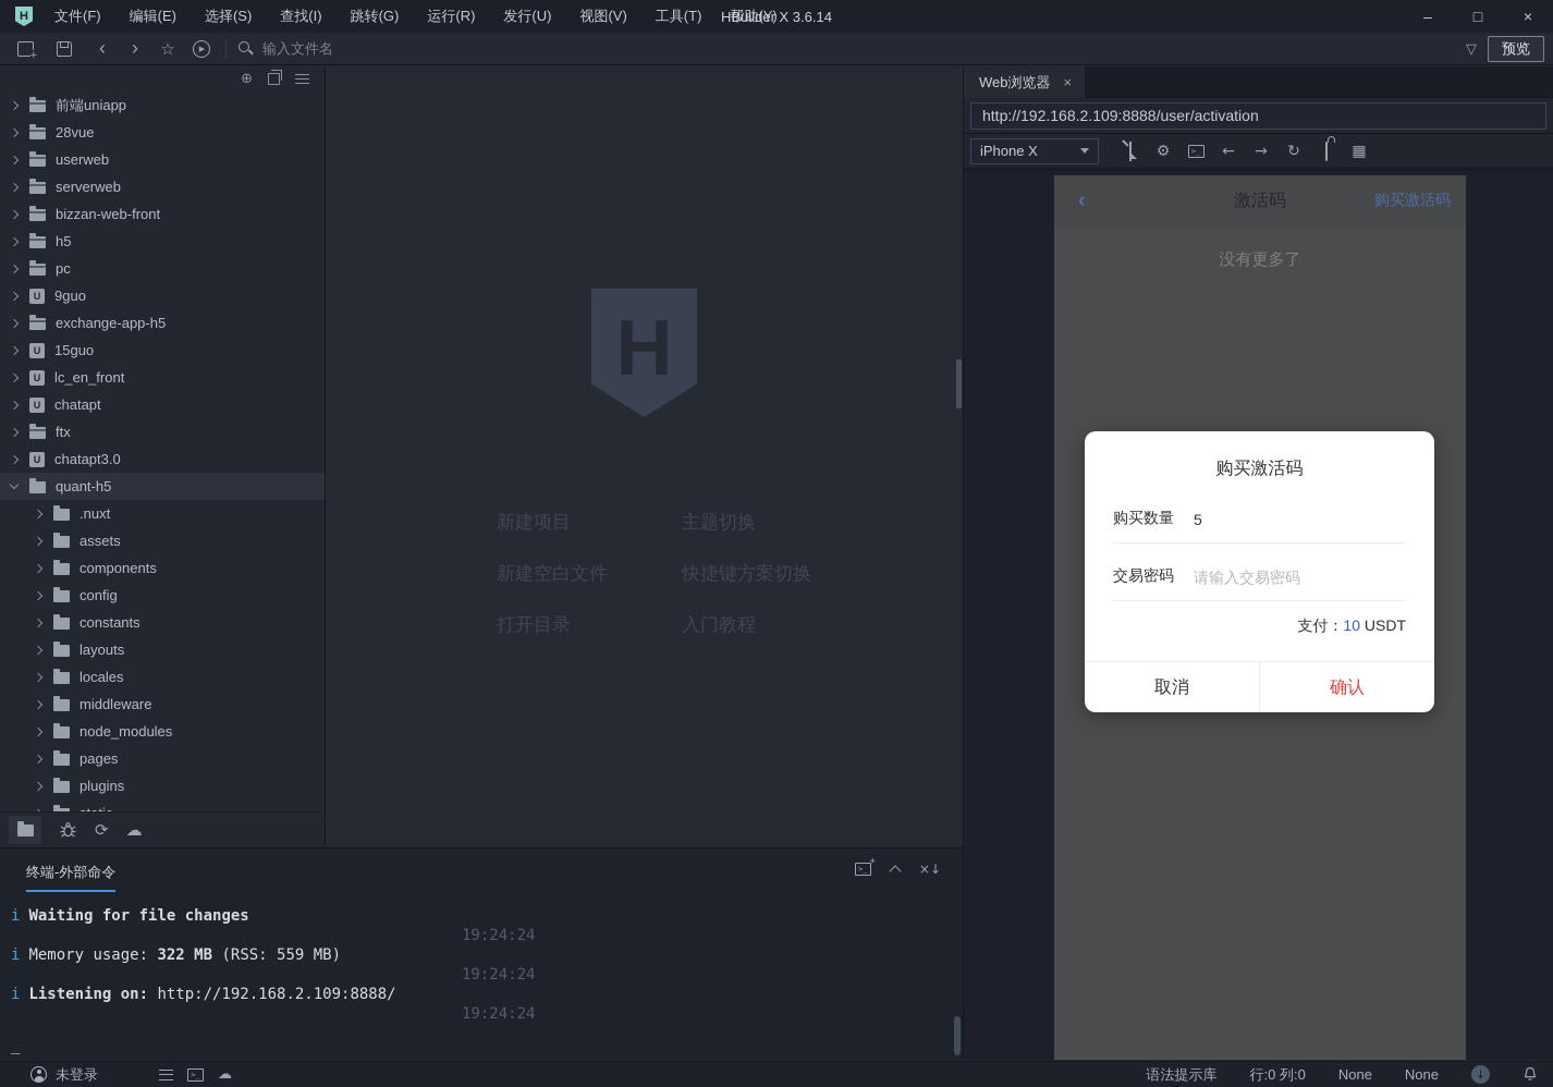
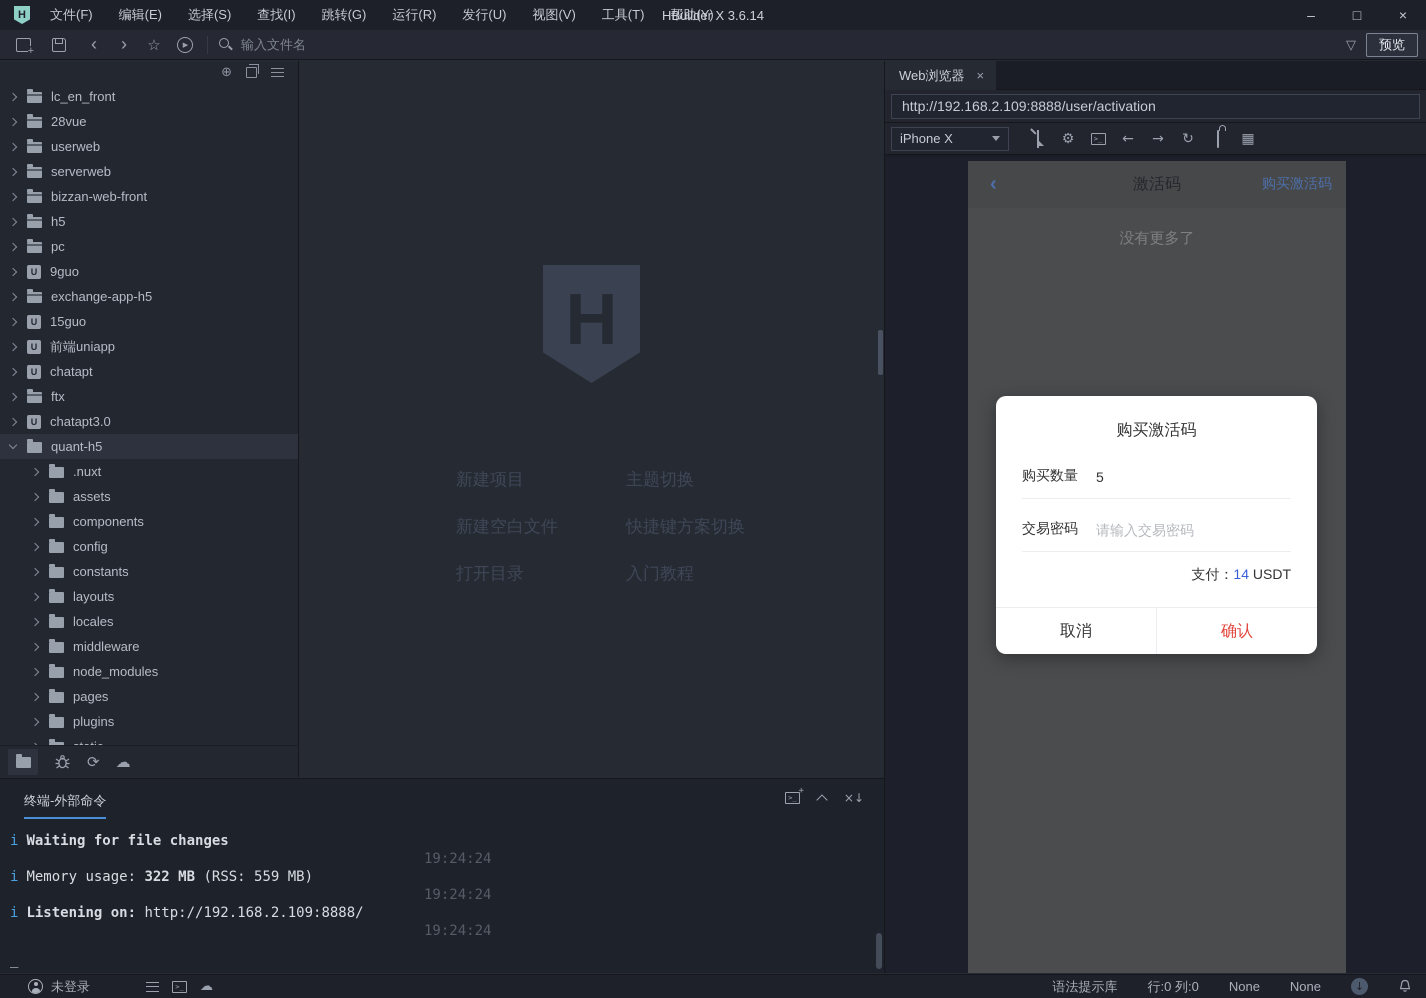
  H
  文件(F)
  编辑(E)
  选择(S)
  查找(I)
  跳转(G)
  运行(R)
  发行(U)
  视图(V)
  工具(T)
  帮助(Y)
  HBuilder X 3.6.14
  –
  □
  ×
  ‹
  ›
  ☆
  输入文件名
  ▽
  预览
  ⊕
- 前端uniapp
+ lc_en_front
  28vue
  userweb
  serverweb
  bizzan-web-front
  h5
  pc
  9guo
  exchange-app-h5
  15guo
- lc_en_front
+ 前端uniapp
  chatapt
  ftx
  chatapt3.0
  quant-h5
  .nuxt
  assets
  components
  config
  constants
  layouts
  locales
  middleware
  node_modules
  pages
  plugins
  ⟳
  ☁
  H
  新建项目
  主题切换
  新建空白文件
  快捷键方案切换
  打开目录
  入门教程
  Web浏览器
  ×
  http://192.168.2.109:8888/user/activation
  iPhone X
  ⚙
  >_
  ←
  →
  ↻
  ▦
  ‹
  激活码
  购买激活码
  没有更多了
  购买激活码
  购买数量
  5
  交易密码
  请输入交易密码
- 支付：10 USDT
+ 支付：14 USDT
  取消
  确认
  终端-外部命令
  >_
  ×↓
  i Waiting for file changes
  19:24:24
  i Memory usage: 322 MB (RSS: 559 MB)
  19:24:24
  i Listening on: http://192.168.2.109:8888/
  19:24:24
  _
  未登录
  >_
  ☁
  语法提示库
  行:0 列:0
  None
  None
  ↓
